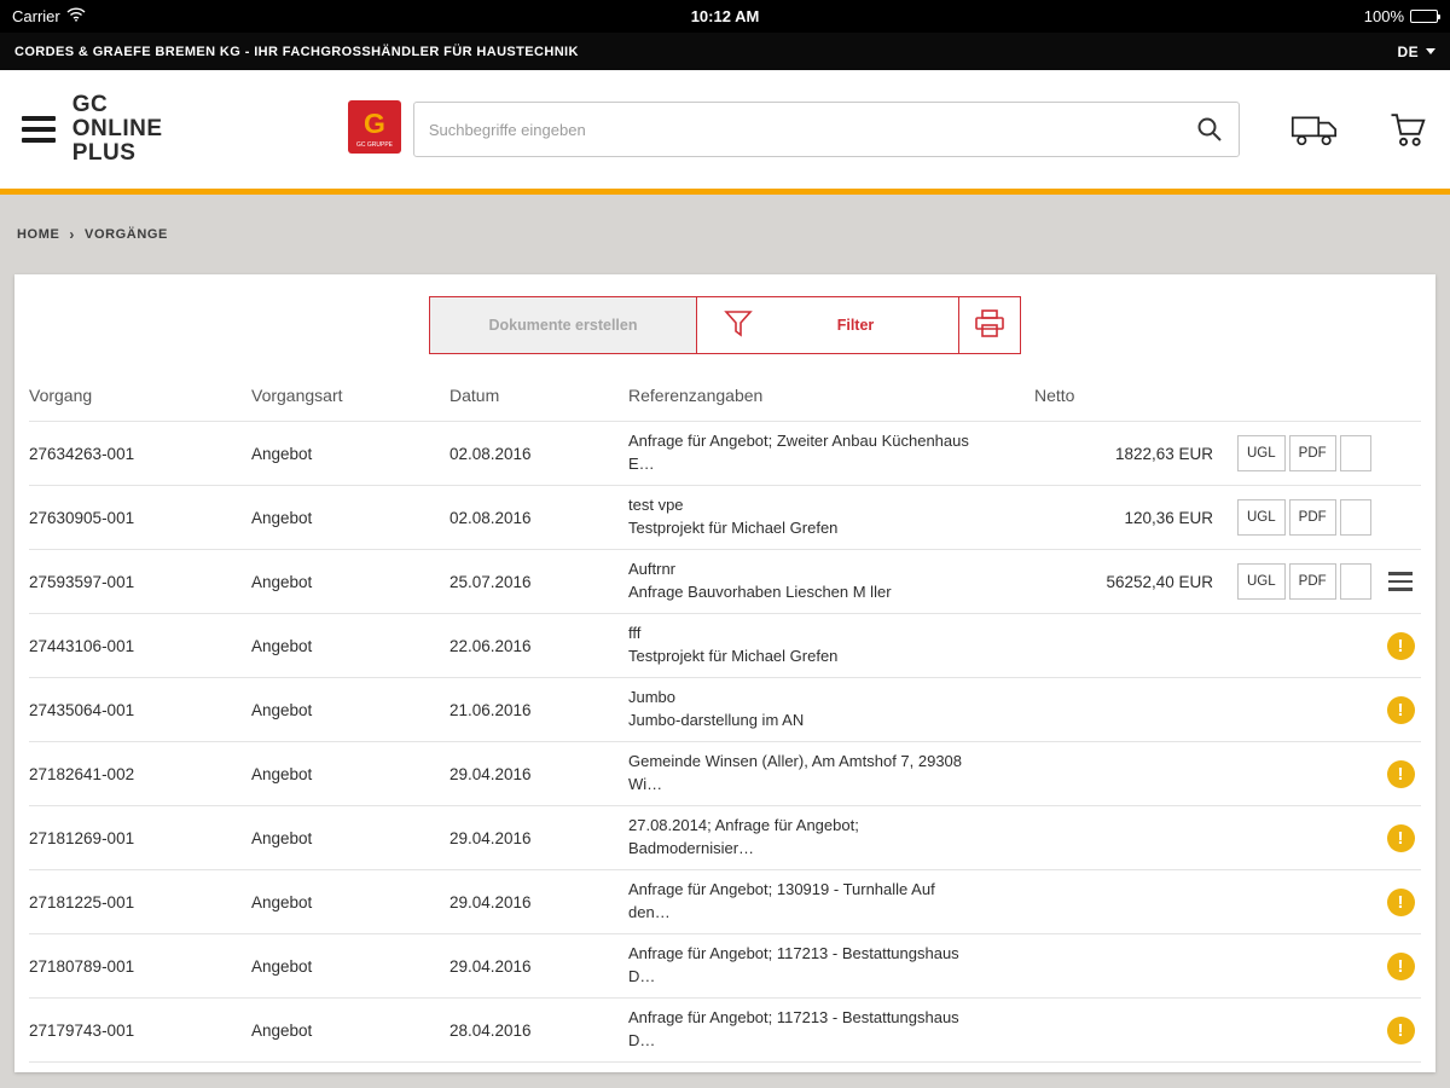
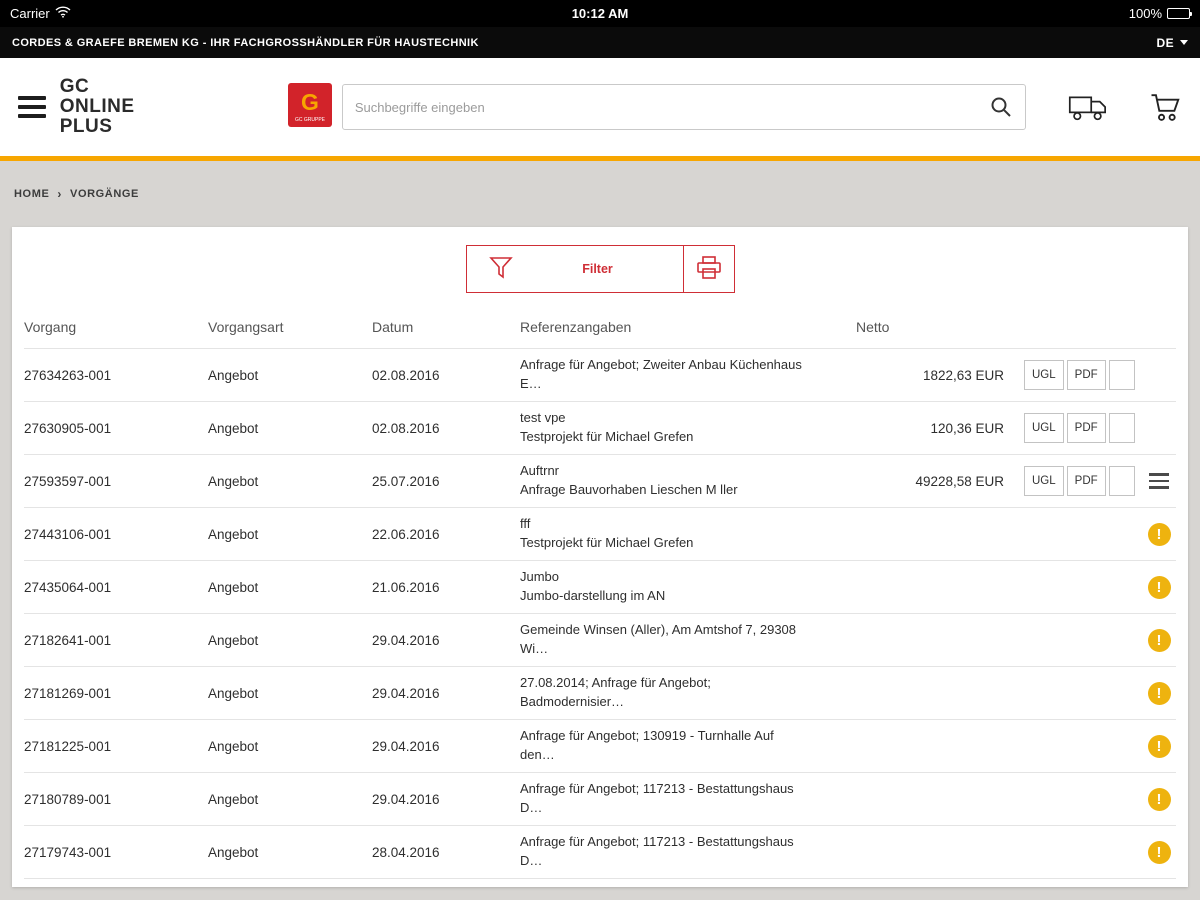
  Carrier
  10:12 AM
  100%
  CORDES & GRAEFE BREMEN KG - IHR FACHGROSSHÄNDLER FÜR HAUSTECHNIK
  DE
  GC
  ONLINE PLUS
  G
  Suchbegriffe eingeben
  HOME
  ›
  VORGÄNGE
- Dokumente erstellen
  Filter
  Vorgang
  Vorgangsart
  Datum
  Referenzangaben
  Netto
  27634263-001
  Angebot
  02.08.2016
  Anfrage für Angebot; Zweiter Anbau Küchenhaus
  E…
  1822,63 EUR
  UGL
  PDF
  27630905-001
  Angebot
  02.08.2016
  test vpe
  Testprojekt für Michael Grefen
  120,36 EUR
  UGL
  PDF
  27593597-001
  Angebot
  25.07.2016
  Auftrnr
  Anfrage Bauvorhaben Lieschen M ller
- 56252,40 EUR
+ 49228,58 EUR
  UGL
  PDF
  27443106-001
  Angebot
  22.06.2016
  fff
  Testprojekt für Michael Grefen
  !
  27435064-001
  Angebot
  21.06.2016
  Jumbo
  Jumbo-darstellung im AN
  !
- 27182641-002
+ 27182641-001
  Angebot
  29.04.2016
  Gemeinde Winsen (Aller), Am Amtshof 7, 29308
  Wi…
  !
  27181269-001
  Angebot
  29.04.2016
  27.08.2014; Anfrage für Angebot;
  Badmodernisier…
  !
  27181225-001
  Angebot
  29.04.2016
  Anfrage für Angebot; 130919 - Turnhalle Auf
  den…
  !
  27180789-001
  Angebot
  29.04.2016
  Anfrage für Angebot; 117213 - Bestattungshaus
  D…
  !
  27179743-001
  Angebot
  28.04.2016
  Anfrage für Angebot; 117213 - Bestattungshaus
  D…
  !
